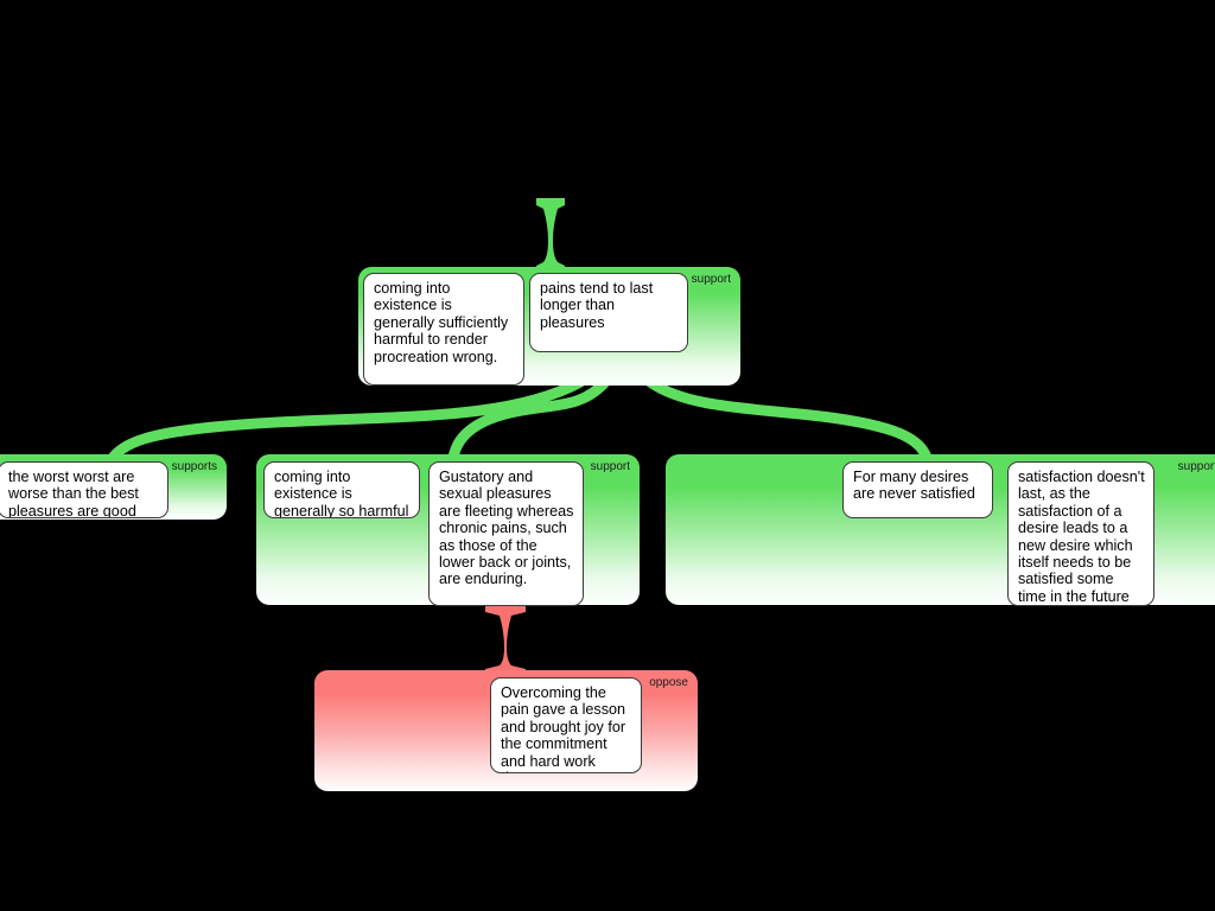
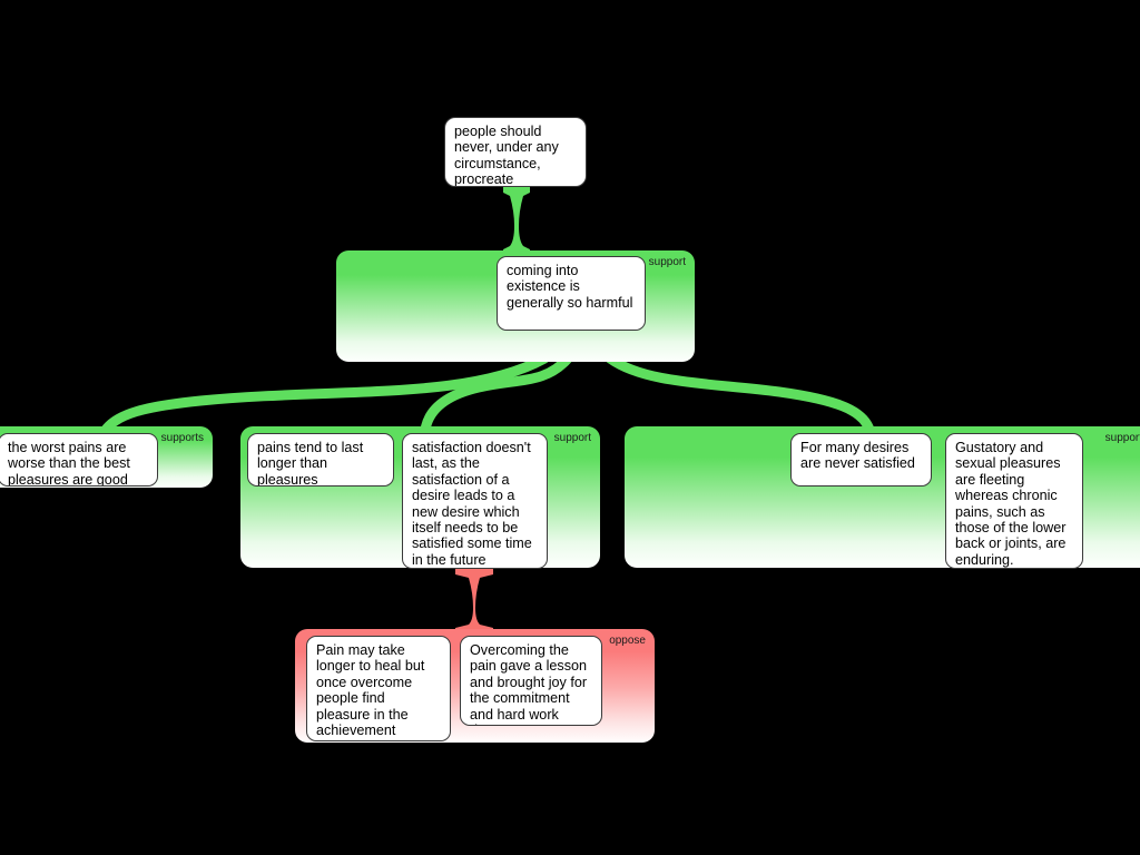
+ people should never, under any circumstance, procreate
  support
- coming into existence is generally sufficiently harmful to render procreation wrong.
- pains tend to last longer than pleasures
+ coming into existence is generally so harmful
  supports
- the worst worst are worse than the best pleasures are good
+ the worst pains are worse than the best pleasures are good
  support
- coming into existence is generally so harmful
+ pains tend to last longer than pleasures
- Gustatory and sexual pleasures are fleeting whereas chronic pains, such as those of the lower back or joints, are enduring.
+ satisfaction doesn't last, as the satisfaction of a desire leads to a new desire which itself needs to be satisfied some time in the future
  suppor
  For many desires are never satisfied
- satisfaction doesn't last, as the satisfaction of a desire leads to a new desire which itself needs to be satisfied some time in the future
+ Gustatory and sexual pleasures are fleeting whereas chronic pains, such as those of the lower back or joints, are enduring.
  oppose
+ Pain may take longer to heal but once overcome people find pleasure in the achievement
  Overcoming the pain gave a lesson and brought joy for the commitment and hard work
